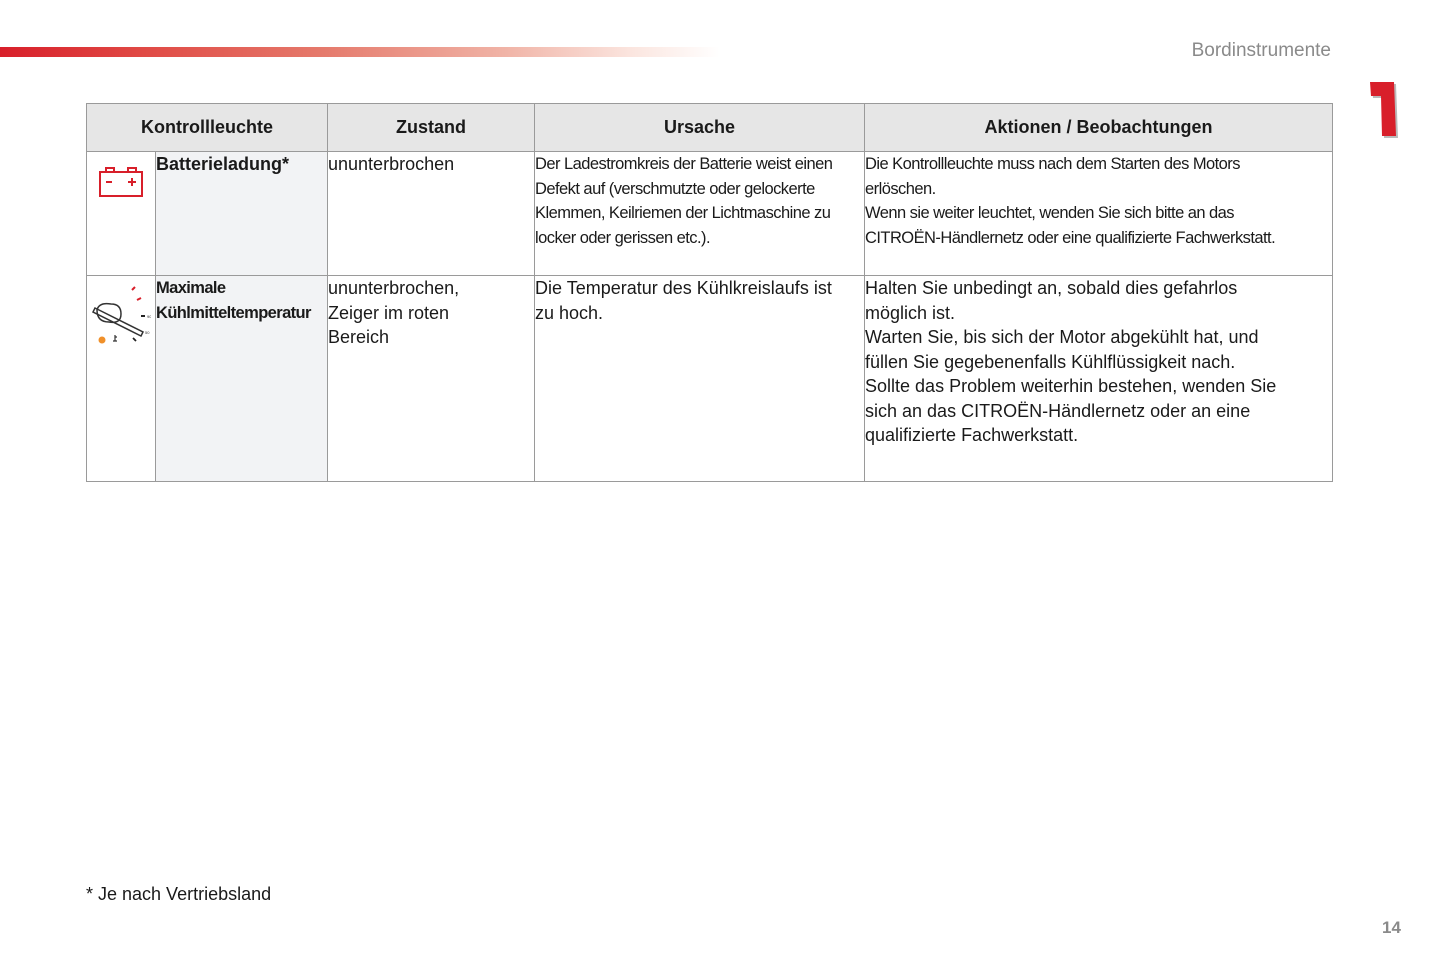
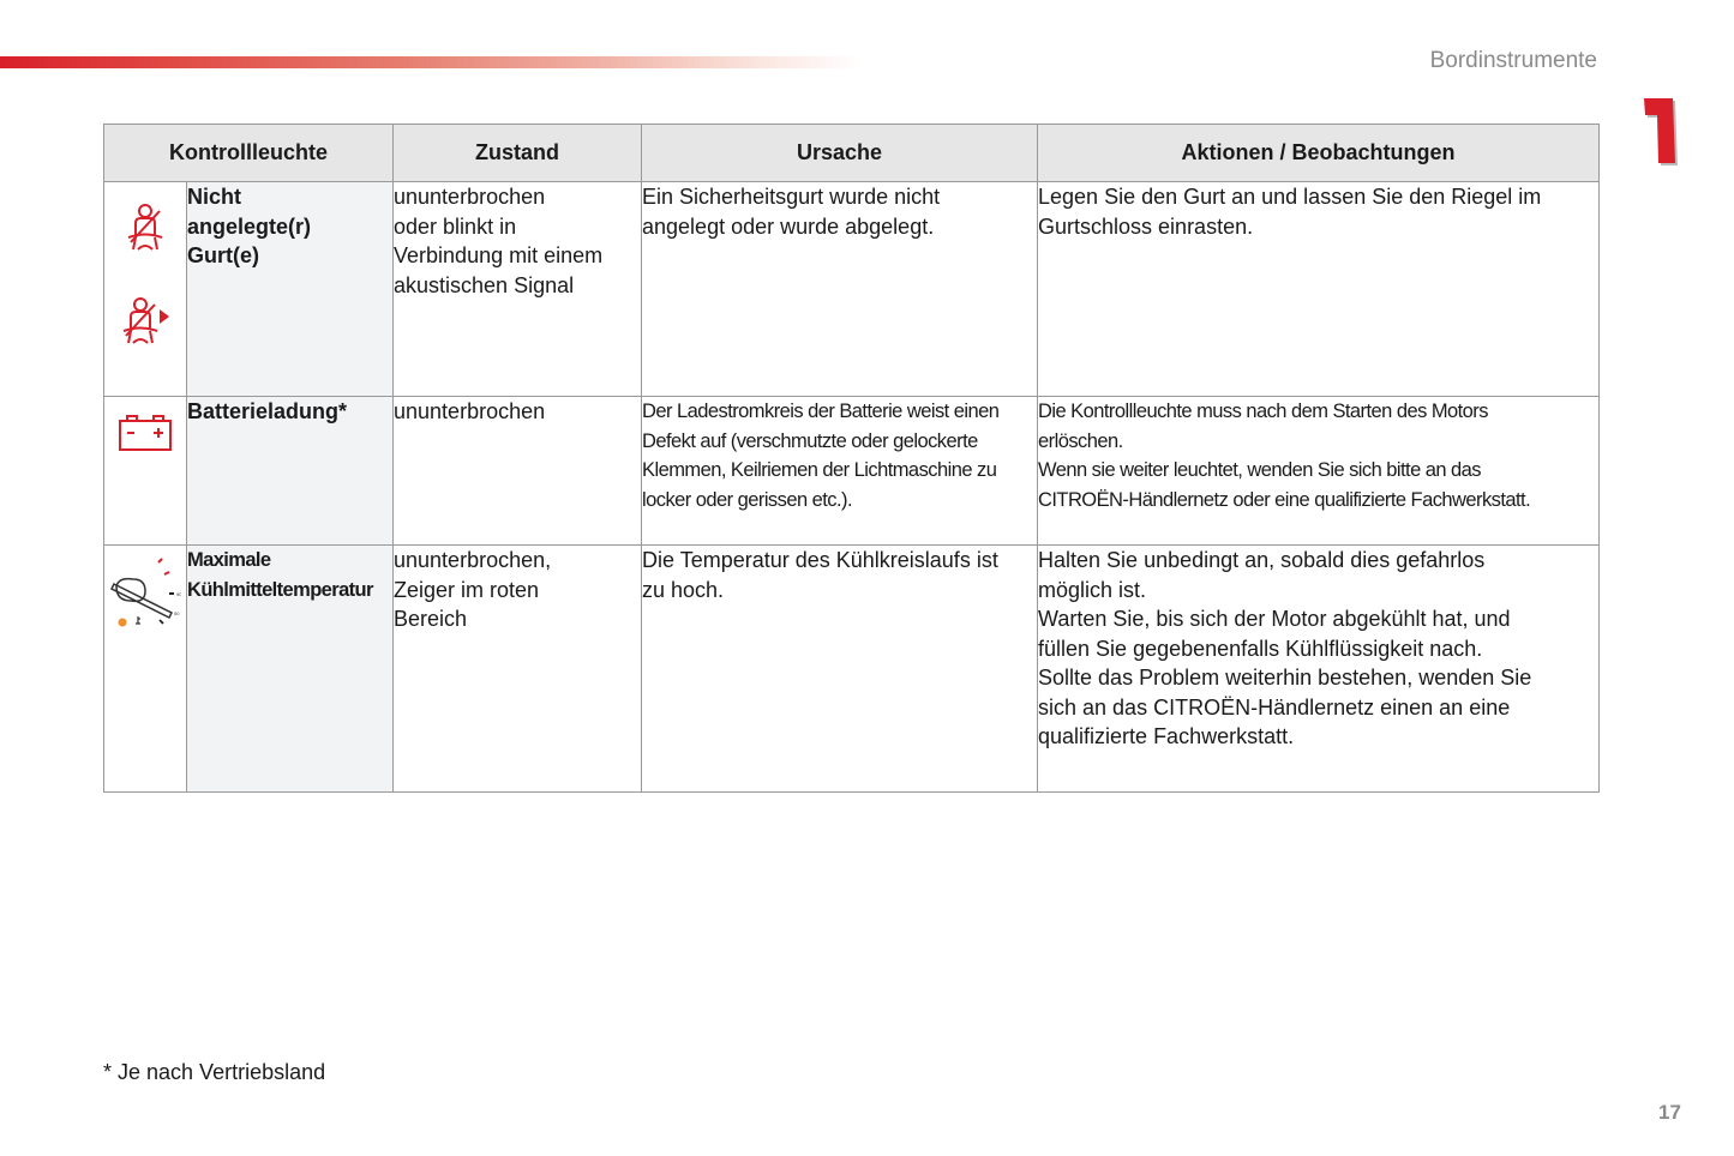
  Bordinstrumente
  Kontrollleuchte	Zustand	Ursache	Aktionen / Beobachtungen
+ 	Nicht angelegte(r) Gurt(e)	ununterbrochen oder blinkt in Verbindung mit einem akustischen Signal	Ein Sicherheitsgurt wurde nicht angelegt oder wurde abgelegt.	Legen Sie den Gurt an und lassen Sie den Riegel im Gurtschloss einrasten.
  	Batterieladung*	ununterbrochen	Der Ladestromkreis der Batterie weist einen Defekt auf (verschmutzte oder gelockerte Klemmen, Keilriemen der Lichtmaschine zu locker oder gerissen etc.).	Die Kontrollleuchte muss nach dem Starten des Motors erlöschen. Wenn sie weiter leuchtet, wenden Sie sich bitte an das CITROËN-Händlernetz oder eine qualifizierte Fachwerkstatt.
- 	Maximale Kühlmitteltemperatur	ununterbrochen, Zeiger im roten Bereich	Die Temperatur des Kühlkreislaufs ist zu hoch.	Halten Sie unbedingt an, sobald dies gefahrlos möglich ist. Warten Sie, bis sich der Motor abgekühlt hat, und füllen Sie gegebenenfalls Kühlflüssigkeit nach. Sollte das Problem weiterhin bestehen, wenden Sie sich an das CITROËN-Händlernetz oder an eine qualifizierte Fachwerkstatt.
+ 	Maximale Kühlmitteltemperatur	ununterbrochen, Zeiger im roten Bereich	Die Temperatur des Kühlkreislaufs ist zu hoch.	Halten Sie unbedingt an, sobald dies gefahrlos möglich ist. Warten Sie, bis sich der Motor abgekühlt hat, und füllen Sie gegebenenfalls Kühlflüssigkeit nach. Sollte das Problem weiterhin bestehen, wenden Sie sich an das CITROËN-Händlernetz einen an eine qualifizierte Fachwerkstatt.
  * Je nach Vertriebsland
- 14
+ 17
